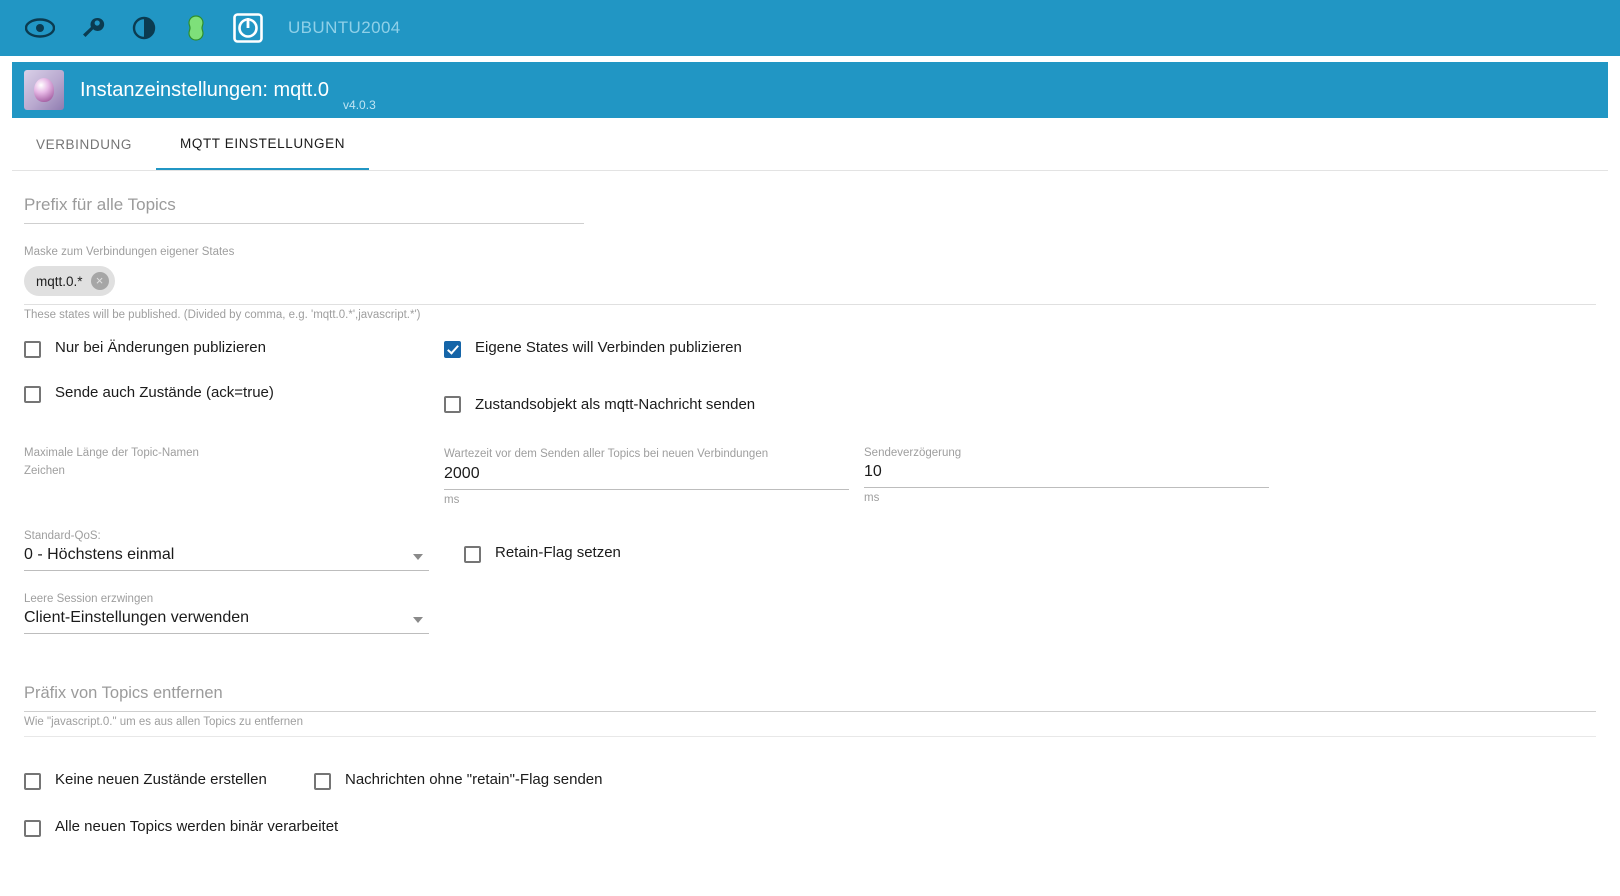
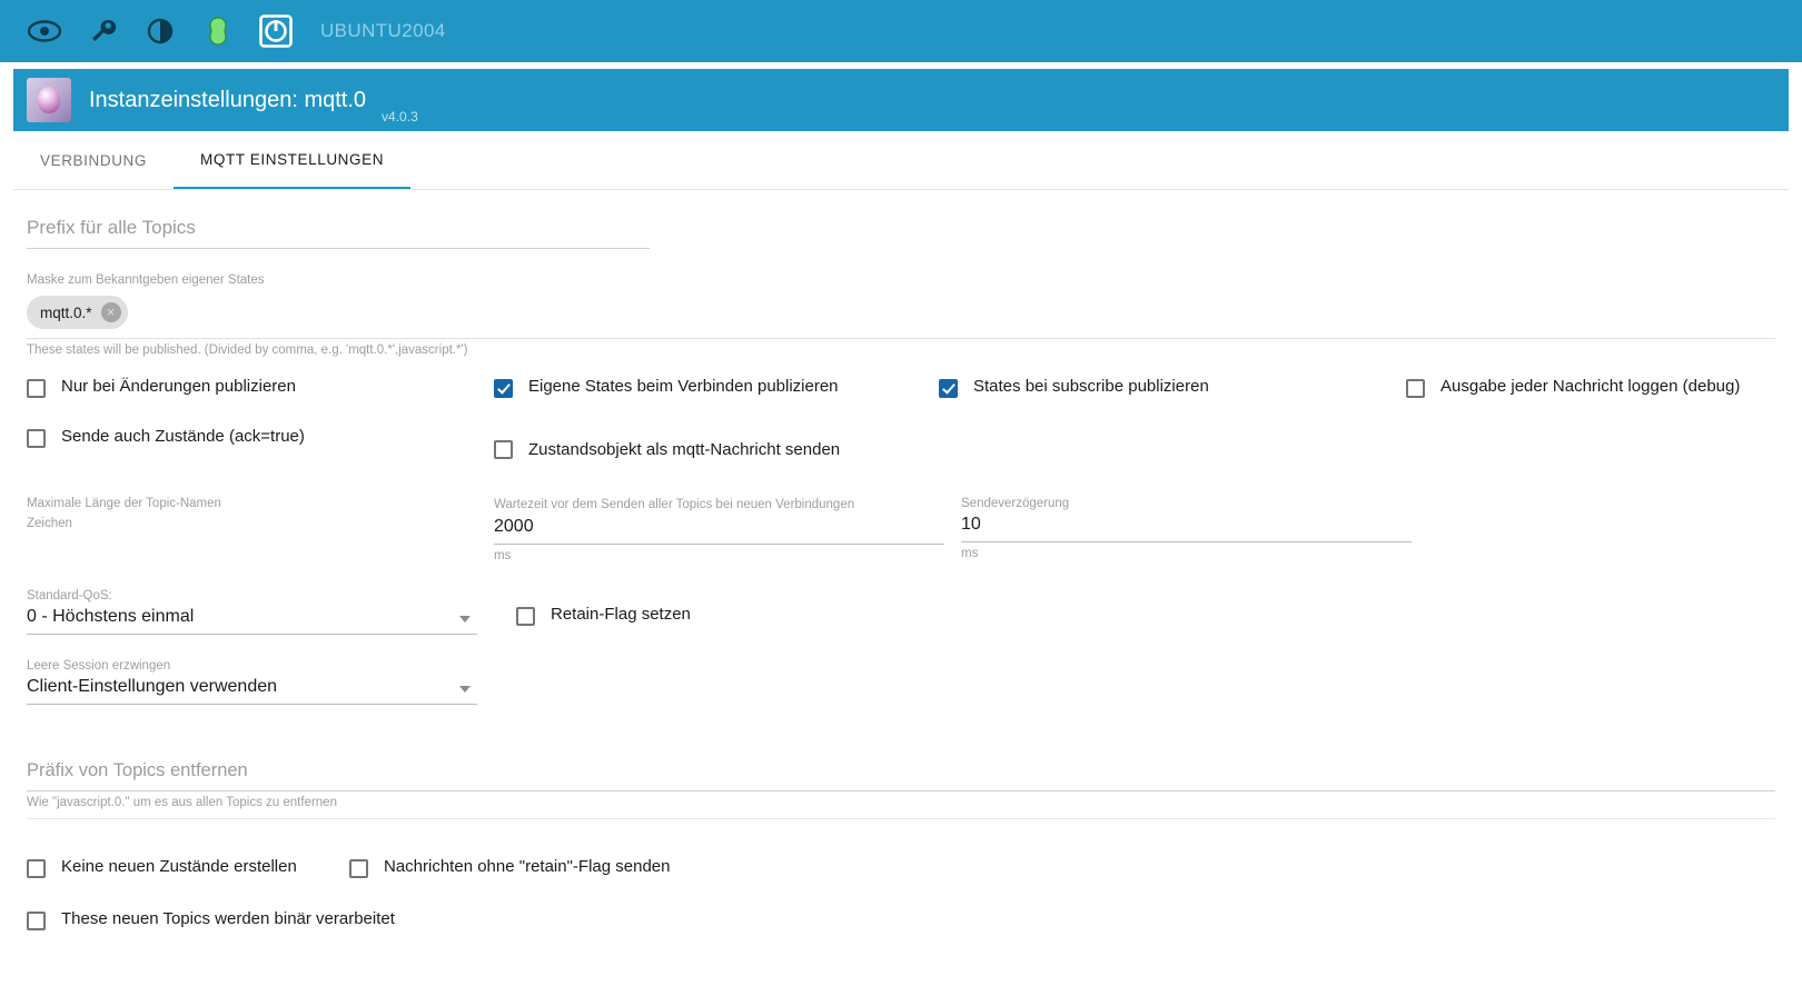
  UBUNTU2004
  Instanzeinstellungen: mqtt.0
  v4.0.3
  VERBINDUNG
  MQTT EINSTELLUNGEN
  Prefix für alle Topics
- Maske zum Verbindungen eigener States
+ Maske zum Bekanntgeben eigener States
  mqtt.0.*
  ×
  These states will be published. (Divided by comma, e.g. 'mqtt.0.*',javascript.*')
  Nur bei Änderungen publizieren
- Eigene States will Verbinden publizieren
+ Eigene States beim Verbinden publizieren
+ States bei subscribe publizieren
+ Ausgabe jeder Nachricht loggen (debug)
  Sende auch Zustände (ack=true)
  Zustandsobjekt als mqtt-Nachricht senden
  Maximale Länge der Topic-Namen
  Zeichen
  Wartezeit vor dem Senden aller Topics bei neuen Verbindungen
  2000
  ms
  Sendeverzögerung
  10
  ms
  Standard-QoS:
  0 - Höchstens einmal
  Retain-Flag setzen
  Leere Session erzwingen
  Client-Einstellungen verwenden
  Präfix von Topics entfernen
  Wie "javascript.0." um es aus allen Topics zu entfernen
  Keine neuen Zustände erstellen
  Nachrichten ohne "retain"-Flag senden
- Alle neuen Topics werden binär verarbeitet
+ These neuen Topics werden binär verarbeitet
